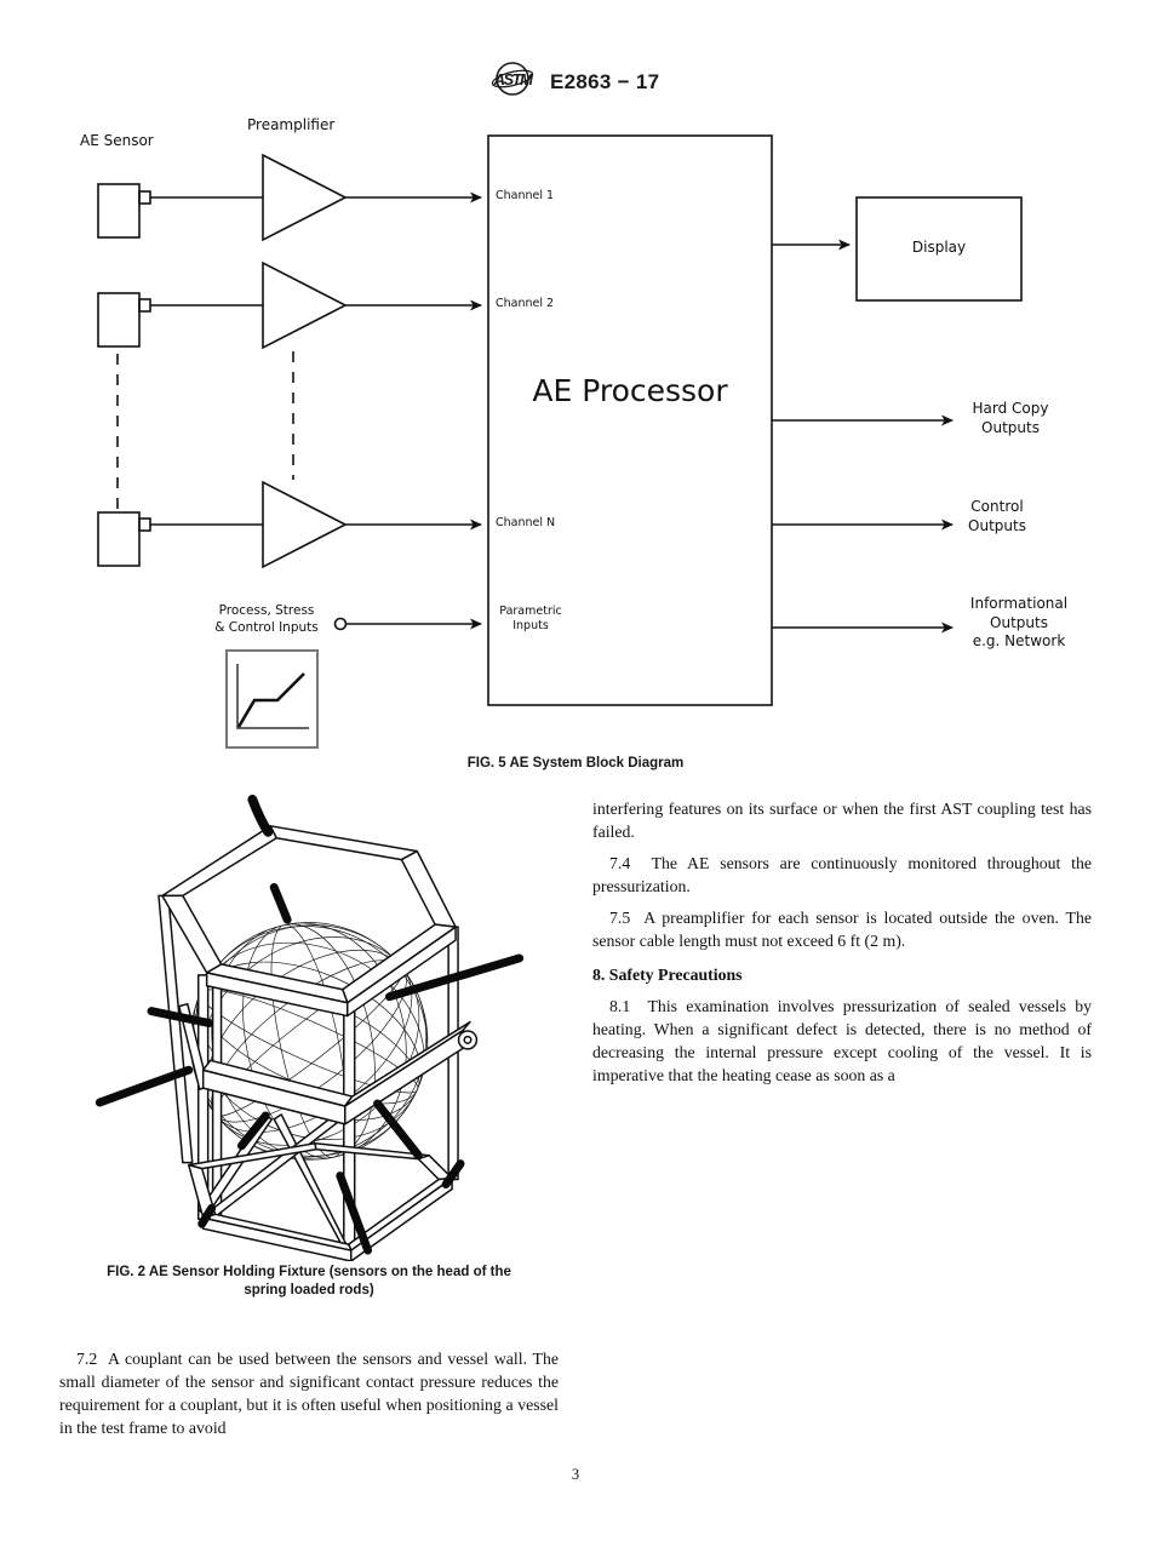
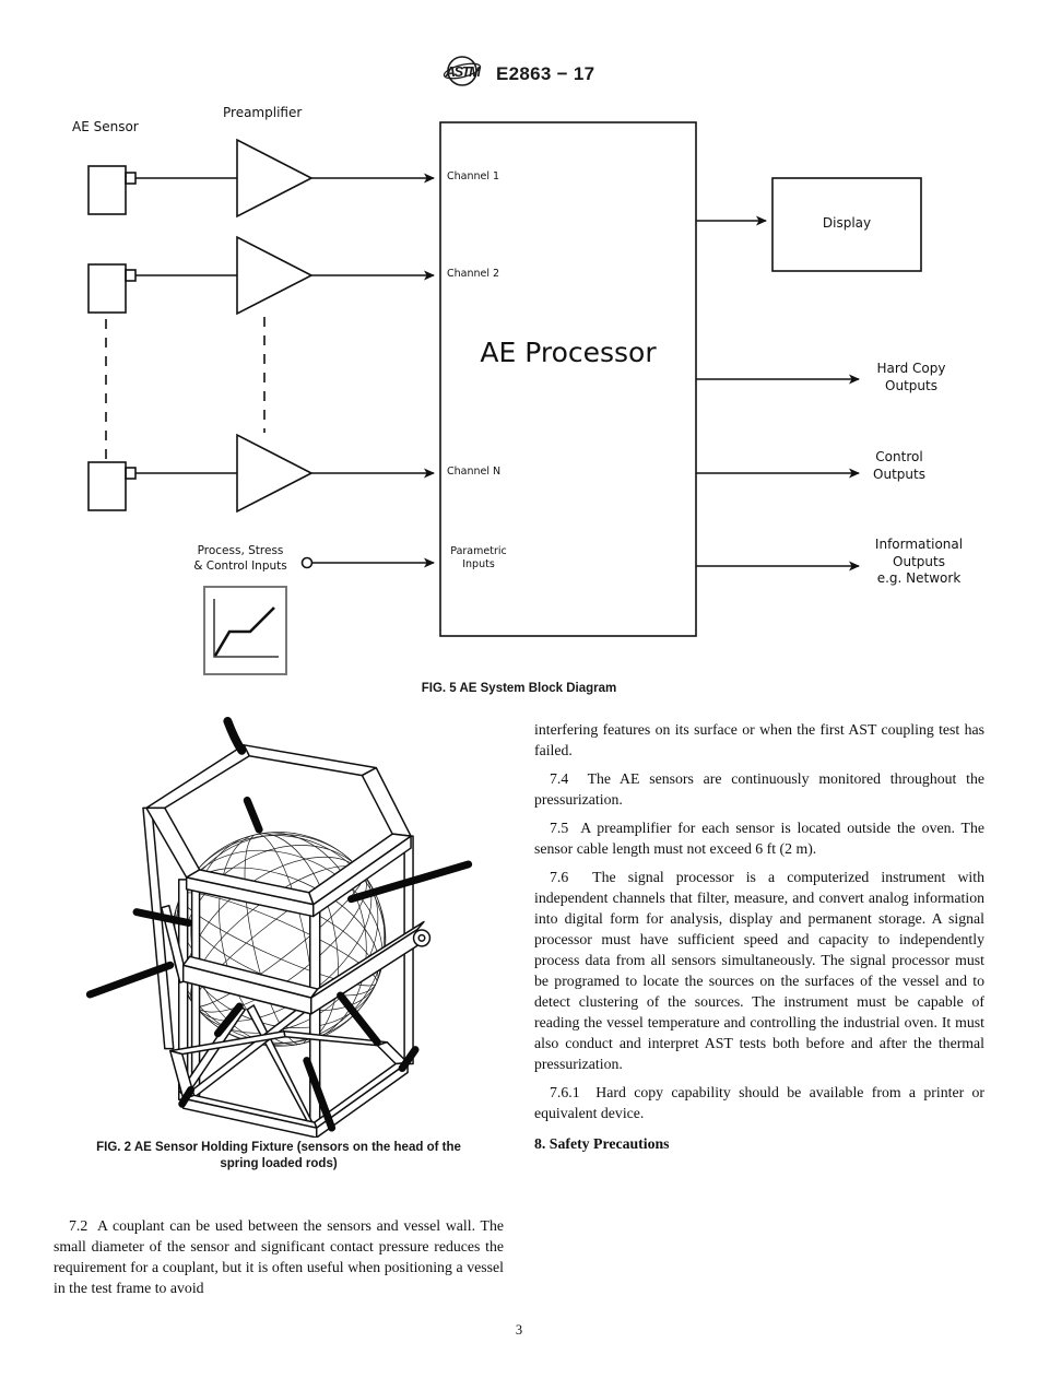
  ASTM
  E2863 − 17
  AE Sensor
  Preamplifier
  Channel 1
  Channel 2
  Channel N
  Parametric
  Inputs
  AE Processor
  Display
  Hard Copy
  Outputs
  Control
  Outputs
  Informational
  Outputs
  e.g. Network
  Process, Stress
  & Control Inputs
  FIG. 5 AE System Block Diagram
  FIG. 2 AE Sensor Holding Fixture (sensors on the head of the
  spring loaded rods)
  7.2 A couplant can be used between the sensors and vessel wall. The small diameter of the sensor and significant contact pressure reduces the requirement for a couplant, but it is often useful when positioning a vessel in the test frame to avoid
  interfering features on its surface or when the first AST coupling test has failed.
  7.4 The AE sensors are continuously monitored throughout the pressurization.
  7.5 A preamplifier for each sensor is located outside the oven. The sensor cable length must not exceed 6 ft (2 m).
+ 7.6 The signal processor is a computerized instrument with independent channels that filter, measure, and convert analog information into digital form for analysis, display and permanent storage. A signal processor must have sufficient speed and capacity to independently process data from all sensors simultaneously. The signal processor must be programed to locate the sources on the surfaces of the vessel and to detect clustering of the sources. The instrument must be capable of reading the vessel temperature and controlling the industrial oven. It must also conduct and interpret AST tests both before and after the thermal pressurization.
+ 7.6.1 Hard copy capability should be available from a printer or equivalent device.
  8. Safety Precautions
- 8.1 This examination involves pressurization of sealed vessels by heating. When a significant defect is detected, there is no method of decreasing the internal pressure except cooling of the vessel. It is imperative that the heating cease as soon as a
  3
